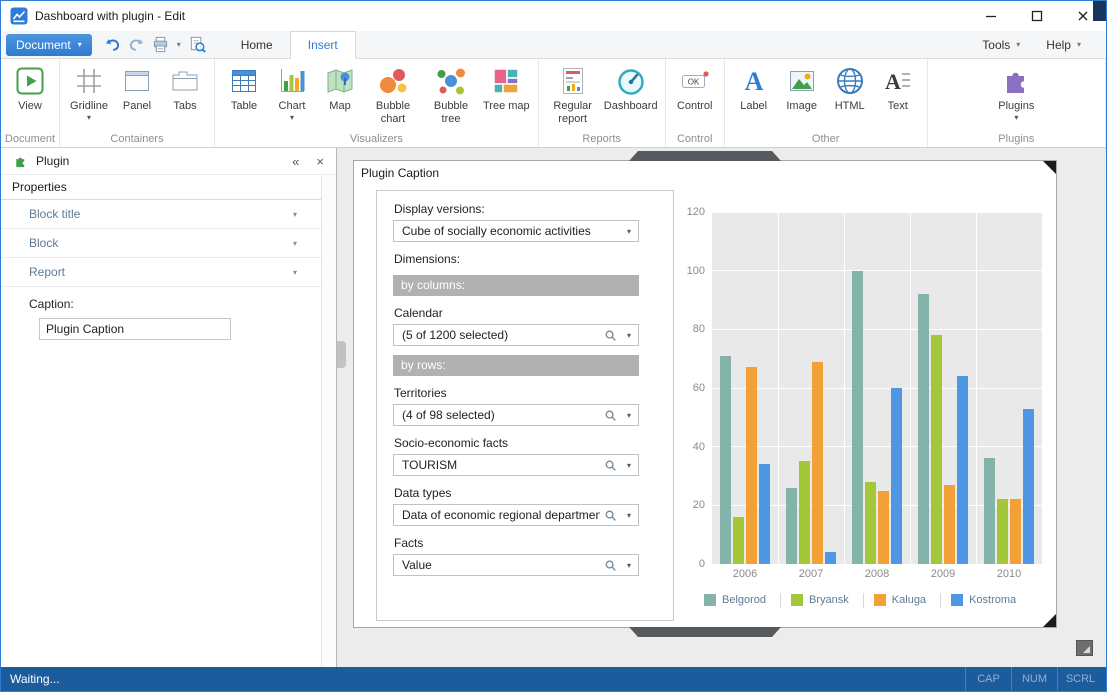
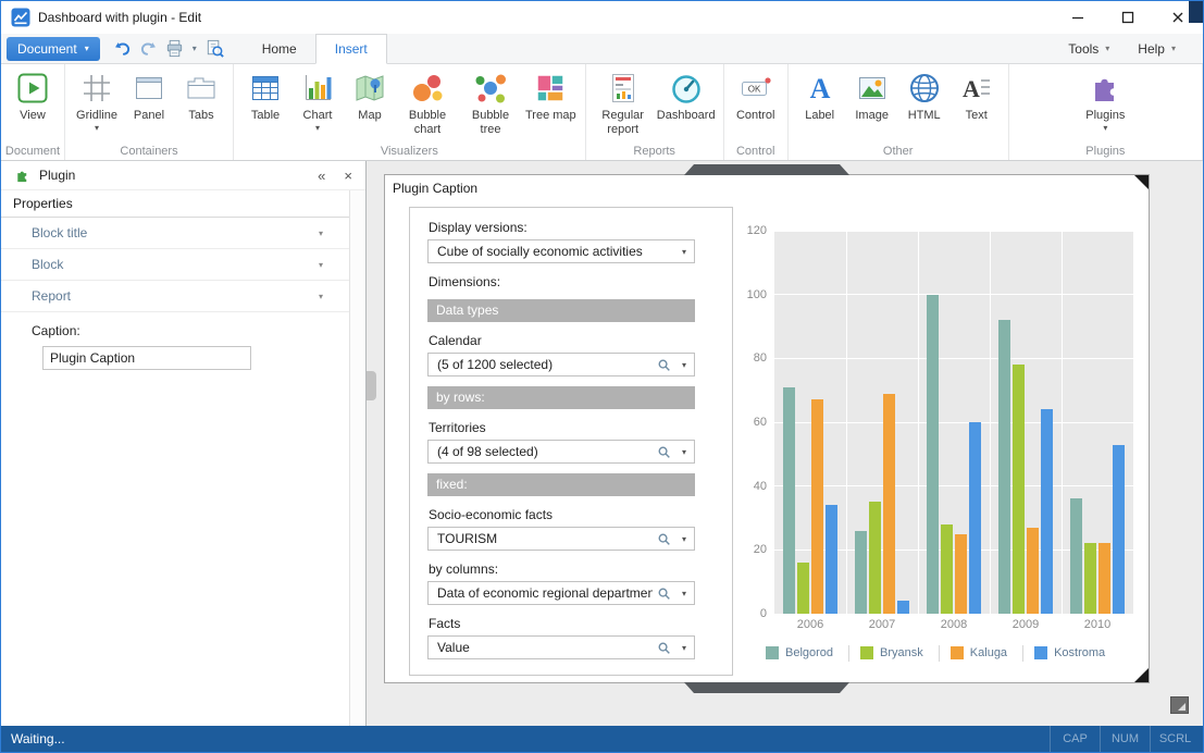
  Dashboard with plugin - Edit
  Document
  ▾
  ▾
  Home
  Insert
  Tools
  ▾
  Help
  ▾
  View
  Document
  Gridline
  ▾
  Panel
  Tabs
  Containers
  Table
  Chart
  ▾
  Map
  Bubble chart
  Bubble tree
  Tree map
  Visualizers
  Regular report
  Dashboard
  Reports
  OK
  Control
  Control
  A
  Label
  Image
  HTML
  A
  Text
  Other
  Plugins
  ▾
  Plugins
  Plugin
  «
  ×
  Properties
  Block title
  ▾
  Block
  ▾
  Report
  ▾
  Caption:
  Plugin Caption
  Plugin Caption
  Display versions:
  Cube of socially economic activities
  ▾
  Dimensions:
- by columns:
+ Data types
  Calendar
  (5 of 1200 selected)
  ▾
  by rows:
  Territories
  (4 of 98 selected)
  ▾
+ fixed:
  Socio-economic facts
  TOURISM
  ▾
- Data types
+ by columns:
  Data of economic regional departmen
  ▾
  Facts
  Value
  ▾
  0
  20
  40
  60
  80
  100
  120
  2006
  2007
  2008
  2009
  2010
  Belgorod
  Bryansk
  Kaluga
  Kostroma
  Waiting...
  CAP
  NUM
  SCRL
